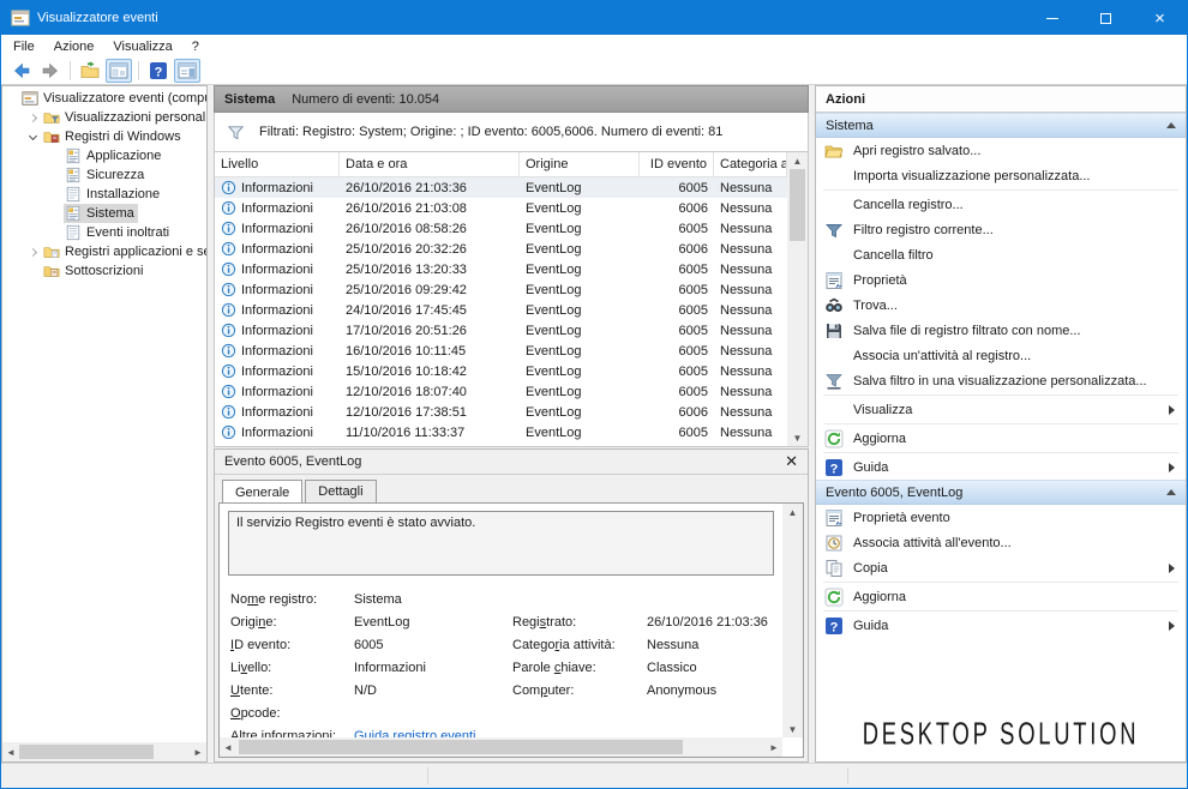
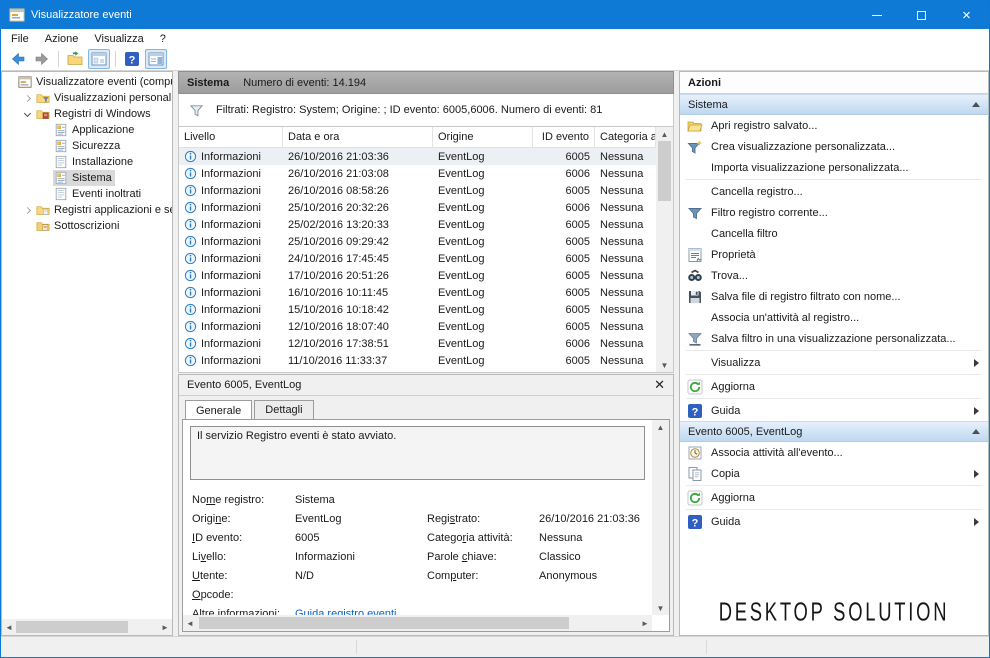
  Visualizzatore eventi
  ×
  File
  Azione
  Visualizza
  ?
  ?
  Visualizzatore eventi (comp
  Visualizzazioni personal
  Registri di Windows
  Applicazione
  Sicurezza
  Installazione
  Sistema
  Eventi inoltrati
  Registri applicazioni e s
  Sottoscrizioni
  ◄
  ►
  Sistema
- Numero di eventi: 10.054
+ Numero di eventi: 14.194
  Filtrati: Registro: System; Origine: ; ID evento: 6005,6006. Numero di eventi: 81
  Livello
  Data e ora
  Origine
  ID evento
  Categoria a
  Informazioni
  26/10/2016 21:03:36
  EventLog
  6005
  Nessuna
  Informazioni
  26/10/2016 21:03:08
  EventLog
  6006
  Nessuna
  Informazioni
  26/10/2016 08:58:26
  EventLog
  6005
  Nessuna
  Informazioni
  25/10/2016 20:32:26
  EventLog
  6006
  Nessuna
  Informazioni
- 25/10/2016 13:20:33
+ 25/02/2016 13:20:33
  EventLog
  6005
  Nessuna
  Informazioni
  25/10/2016 09:29:42
  EventLog
  6005
  Nessuna
  Informazioni
  24/10/2016 17:45:45
  EventLog
  6005
  Nessuna
  Informazioni
  17/10/2016 20:51:26
  EventLog
  6005
  Nessuna
  Informazioni
  16/10/2016 10:11:45
  EventLog
  6005
  Nessuna
  Informazioni
  15/10/2016 10:18:42
  EventLog
  6005
  Nessuna
  Informazioni
  12/10/2016 18:07:40
  EventLog
  6005
  Nessuna
  Informazioni
  12/10/2016 17:38:51
  EventLog
  6006
  Nessuna
  Informazioni
  11/10/2016 11:33:37
  EventLog
  6005
  Nessuna
  ▲
  ▼
  Evento 6005, EventLog
  ✕
  Generale
  Dettagli
  Il servizio Registro eventi è stato avviato.
  Nome registro:
  Sistema
  Origine:
  EventLog
  Registrato:
  26/10/2016 21:03:36
  ID evento:
  6005
  Categoria attività:
  Nessuna
  Livello:
  Informazioni
  Parole chiave:
  Classico
  Utente:
  N/D
  Computer:
  Anonymous
  Opcode:
  Altre informazioni:
  Guida registro eventi
  ▲
  ▼
  ◄
  ►
  Azioni
  Sistema
  Apri registro salvato...
+ Crea visualizzazione personalizzata...
  Importa visualizzazione personalizzata...
  Cancella registro...
  Filtro registro corrente...
  Cancella filtro
  Proprietà
  Trova...
  Salva file di registro filtrato con nome...
  Associa un'attività al registro...
  Salva filtro in una visualizzazione personalizzata...
  Visualizza
  Aggiorna
  ?
  Guida
  Evento 6005, EventLog
- Proprietà evento
  Associa attività all'evento...
  Copia
  Aggiorna
  ?
  Guida
  DESKTOP SOLUTION
